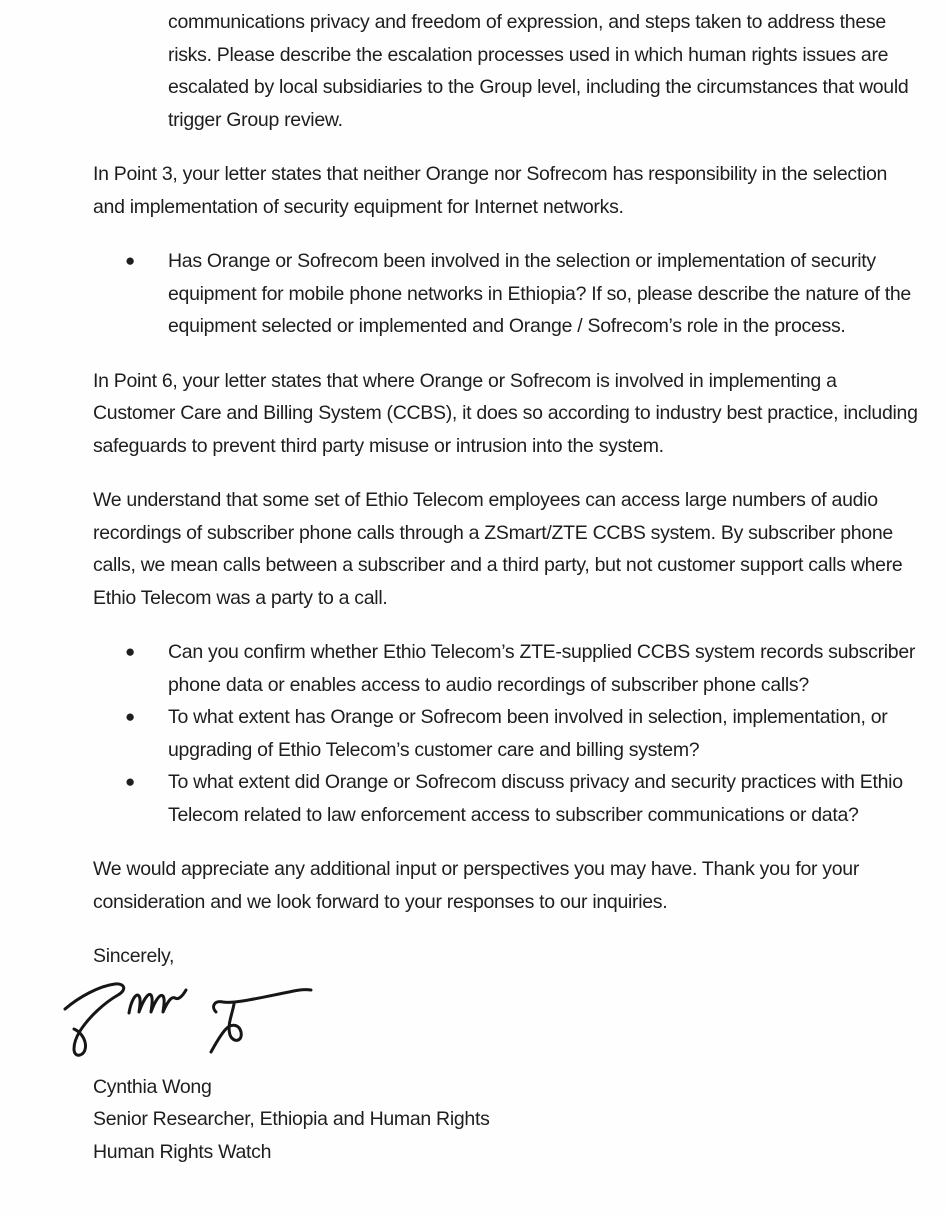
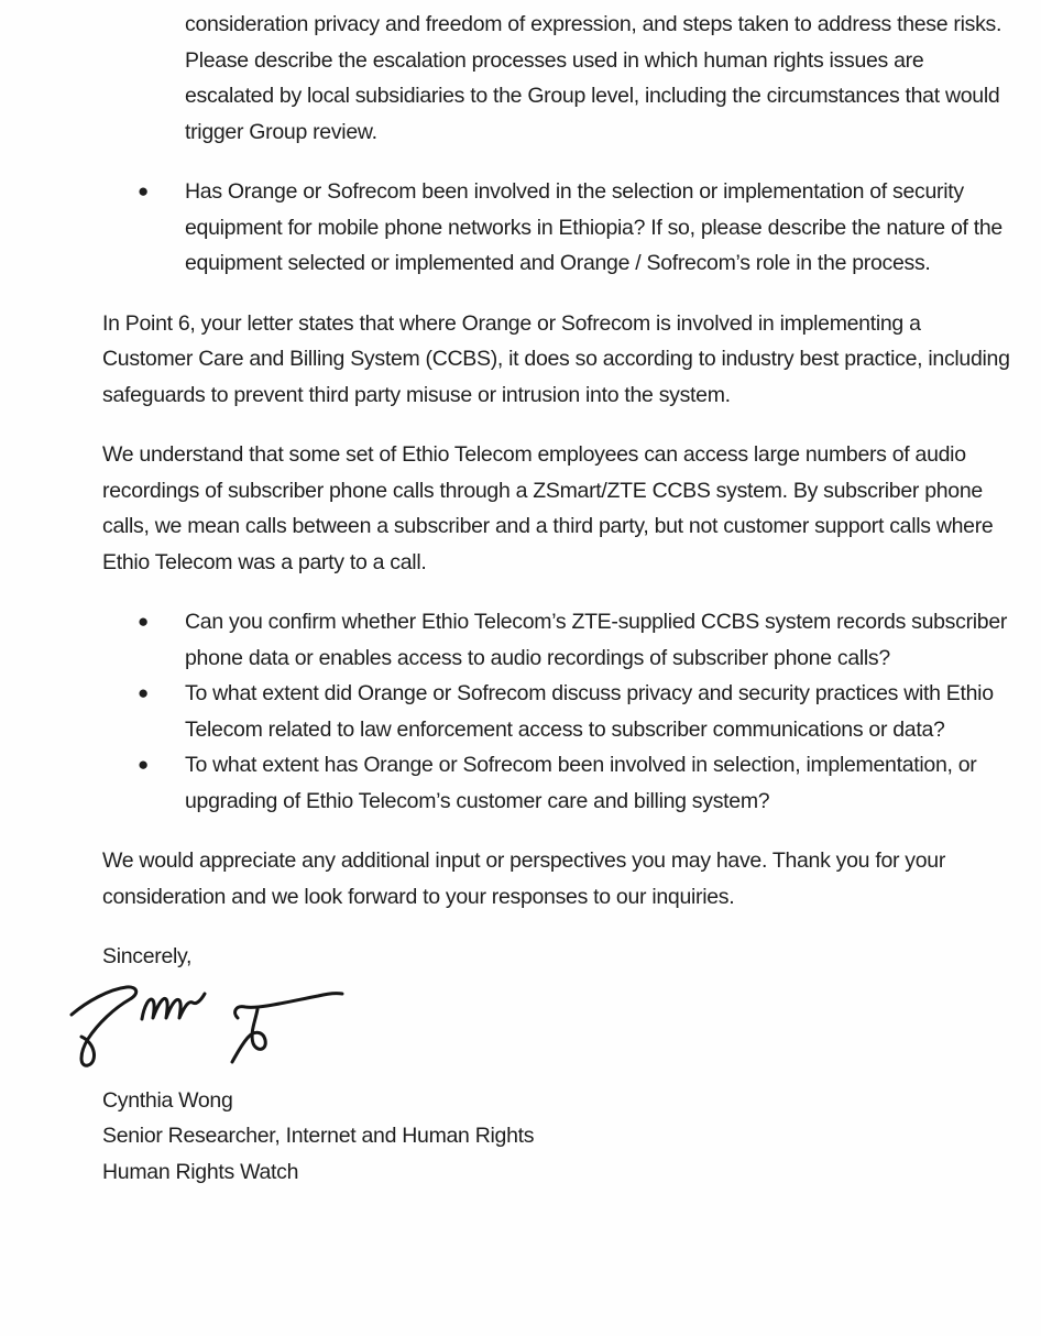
- communications privacy and freedom of expression, and steps taken to address these risks. Please describe the escalation processes used in which human rights issues are escalated by local subsidiaries to the Group level, including the circumstances that would trigger Group review.
+ consideration privacy and freedom of expression, and steps taken to address these risks. Please describe the escalation processes used in which human rights issues are escalated by local subsidiaries to the Group level, including the circumstances that would trigger Group review.
- In Point 3, your letter states that neither Orange nor Sofrecom has responsibility in the selection and implementation of security equipment for Internet networks.
  ●
  Has Orange or Sofrecom been involved in the selection or implementation of security equipment for mobile phone networks in Ethiopia? If so, please describe the nature of the equipment selected or implemented and Orange / Sofrecom’s role in the process.
  In Point 6, your letter states that where Orange or Sofrecom is involved in implementing a Customer Care and Billing System (CCBS), it does so according to industry best practice, including safeguards to prevent third party misuse or intrusion into the system.
  We understand that some set of Ethio Telecom employees can access large numbers of audio recordings of subscriber phone calls through a ZSmart/ZTE CCBS system. By subscriber phone calls, we mean calls between a subscriber and a third party, but not customer support calls where Ethio Telecom was a party to a call.
  ●
  Can you confirm whether Ethio Telecom’s ZTE-supplied CCBS system records subscriber phone data or enables access to audio recordings of subscriber phone calls?
  ●
- To what extent has Orange or Sofrecom been involved in selection, implementation, or upgrading of Ethio Telecom’s customer care and billing system?
+ To what extent did Orange or Sofrecom discuss privacy and security practices with Ethio Telecom related to law enforcement access to subscriber communications or data?
  ●
- To what extent did Orange or Sofrecom discuss privacy and security practices with Ethio Telecom related to law enforcement access to subscriber communications or data?
+ To what extent has Orange or Sofrecom been involved in selection, implementation, or upgrading of Ethio Telecom’s customer care and billing system?
  We would appreciate any additional input or perspectives you may have. Thank you for your consideration and we look forward to your responses to our inquiries.
  Sincerely,
  Cynthia Wong
- Senior Researcher, Ethiopia and Human Rights
+ Senior Researcher, Internet and Human Rights
  Human Rights Watch
